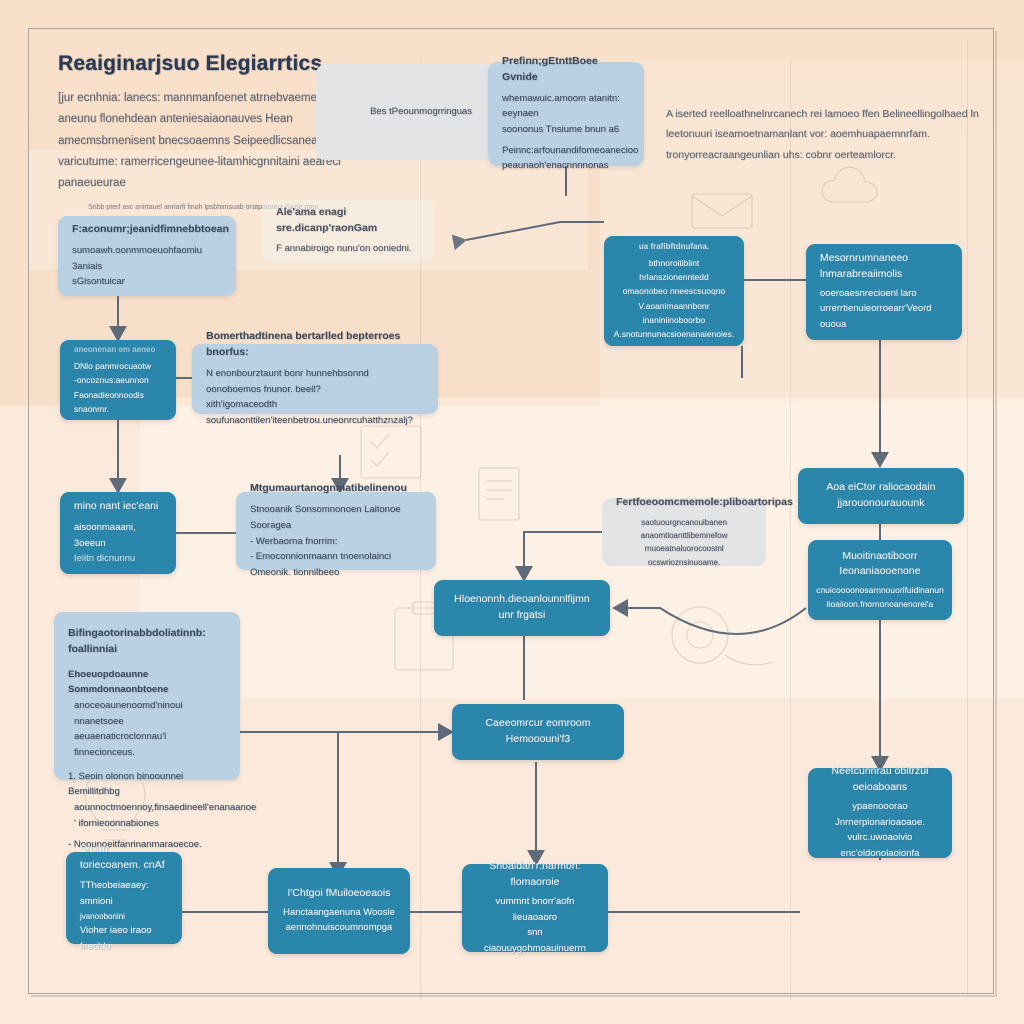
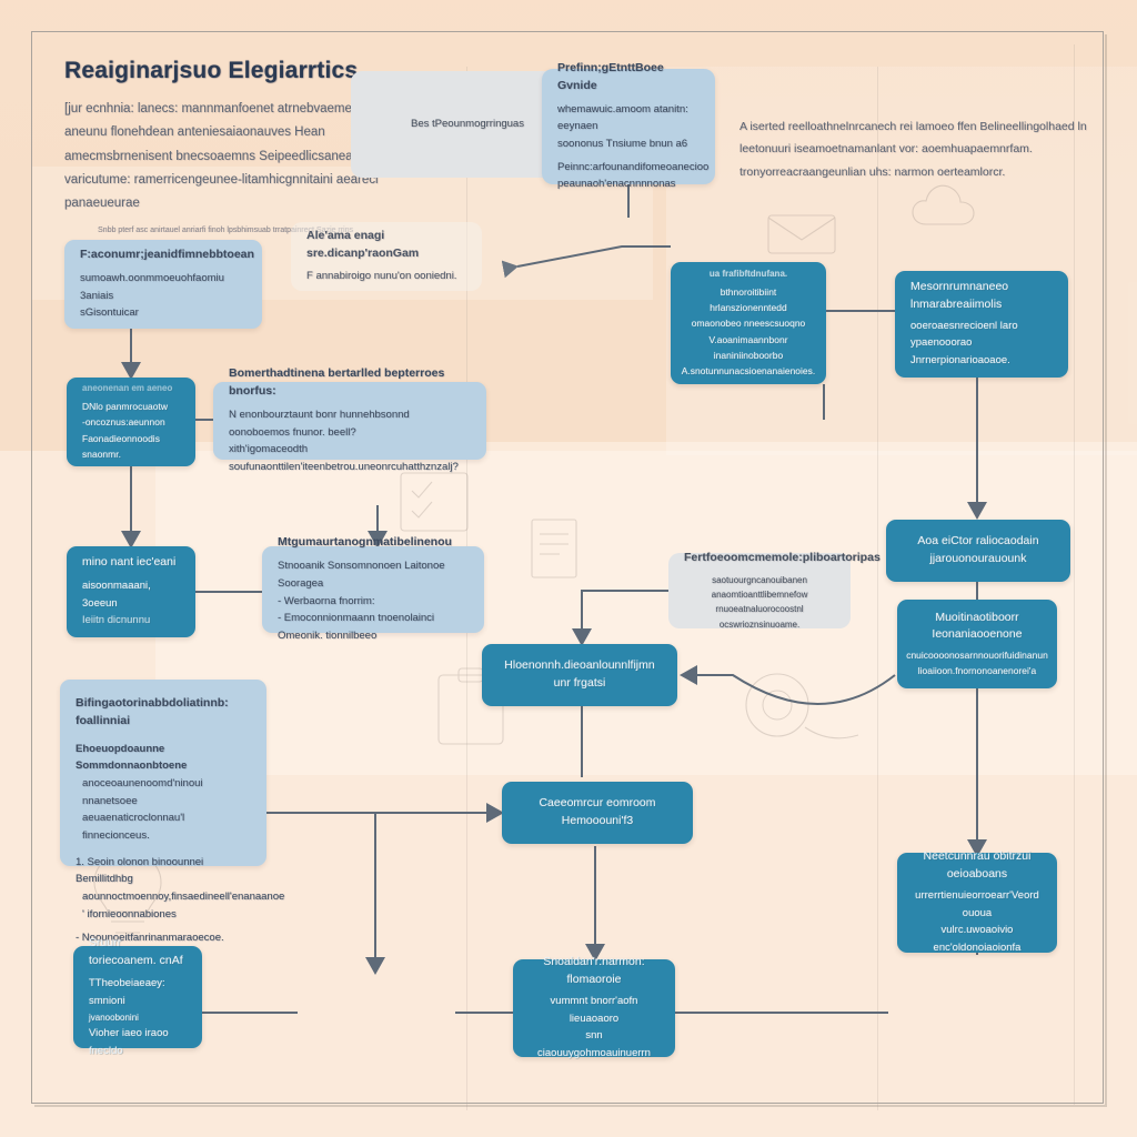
  Reaiginarjsuo Elegiarrtics
  [jur ecnhnia: lanecs: mannmanfoenet atrnebvaeme aneunu flonehdean anteniesaiaonauves Hean amecmsbrnenisent bnecsoaemns Seipeedlicsanea varicutume: ramerricengeunee-litamhicgnnitaini aeareci panaeueurae
  Bes tPeounmogrringuas
  Prefinn;gEtnttBoee Gvnide
  whemawuic.amoom atanitn: eeynaen
  soononus Tnsiume bnun a6
  Peinnc:arfounandifomeoanecioo
  peaunaoh'enacnnnnonas
- A iserted reelloathnelnrcanech rei lamoeo ffen Belineellingolhaed ln leetonuuri iseamoetnamanlant vor: aoemhuapaemnrfam. tronyorreacraangeunlian uhs: cobnr oerteamlorcr.
+ A iserted reelloathnelnrcanech rei lamoeo ffen Belineellingolhaed ln leetonuuri iseamoetnamanlant vor: aoemhuapaemnrfam. tronyorreacraangeunlian uhs: narmon oerteamlorcr.
  F:aconumr;jeanidfimnebbtoean
  sumoawh.oonmmoeuohfaomiu 3aniais
  sGisontuicar
  Ale'ama enagi sre.dicanp'raonGam
  F annabiroigo nunu'on ooniedni.
  aneonenan em aeneo
  DNlo panmrocuaotw
  -oncoznus:aeunnon
  Faonadieonnoodis
  snaonmr.
  Bomerthadtinena bertarlled bepterroes bnorfus:
  N enonbourztaunt bonr hunnehbsonnd oonoboemos fnunor. beell?
  xith'igomaceodth soufunaonttilen'iteenbetrou.uneonrcuhatthznzalj?
  mino nant iec'eani
  aisoonmaaani, 3oeeun
  Ieiitn dicnunnu
  Mtgumaurtanognmatibelinenou
  Stnooanik Sonsomnonoen Laitonoe Sooragea
  - Werbaorna fnorrim:
  - Emoconnionmaann tnoenolainci Omeonik. tionnilbeeo
  Bifingaotorinabbdoliatinnb: foallinniai
  Ehoeuopdoaunne Sommdonnaonbtoene
  anoceoaunenoomd'ninoui nnanetsoee
  aeuaenaticroclonnau'l finnecionceus.
  1. Seoin olonon binoounnei Bemillitdhbg
  aounnoctmoennoy,finsaedineell'enanaanoe
  ' ifornieoonnabiones
  - Noounoeitfanrinanmaraoecoe.
  Fertfoeoomcmemole:pliboartoripas
  saotuourgncanouibanen anaomtioanttlibemnefow
  rnuoeatnaluorocoostnl ocswrioznsinuoame.
  Hloenonnh.dieoanlounnlfijmn unr frgatsi
  Caeeomrcur eomroom Hemooouni'f3
  Sruurr toriecoanem. cnAf
  TTheobeiaeaey: smnioni
  jvanoobonini
  Vioher iaeo iraoo fnecldo
- I'Chtgoi fMuiloeoeaois
- Hanctaangaenuna Woosle
- aennohnuiscoumnompga
  Snoaldan'r:narmon: flomaoroie
  vummnt bnorr'aofn lieuaoaoro
  snn ciaouuygohmoauinuerrn
  ua frafibftdnufana.
  bthnoroitibiint hrlanszionenntedd
  omaonobeo nneescsuoqno
  V.aoanimaannbonr inaniniinoboorbo
  A.snotunnunacsioenanaienoies.
  Mesornrumnaneeo lnmarabreaiimolis
  ooeroaesnrecioenl laro
- urrerrtienuieorroearr'Veord ououa
+ ypaenooorao Jnrnerpionarioaoaoe.
  Aoa eiCtor raliocaodain jjarouonourauounk
  Muoitinaotiboorr Ieonaniaooenone
  cnuicoooonosarnnouorifuidinanun
  lioaiioon.fnornonoanenorei'a
  Neetcunnrau obitrzui oeioaboans
- ypaenooorao Jnrnerpionarioaoaoe.
+ urrerrtienuieorroearr'Veord ououa
  vulrc.uwoaoivio enc'oldonoiaoionfa
